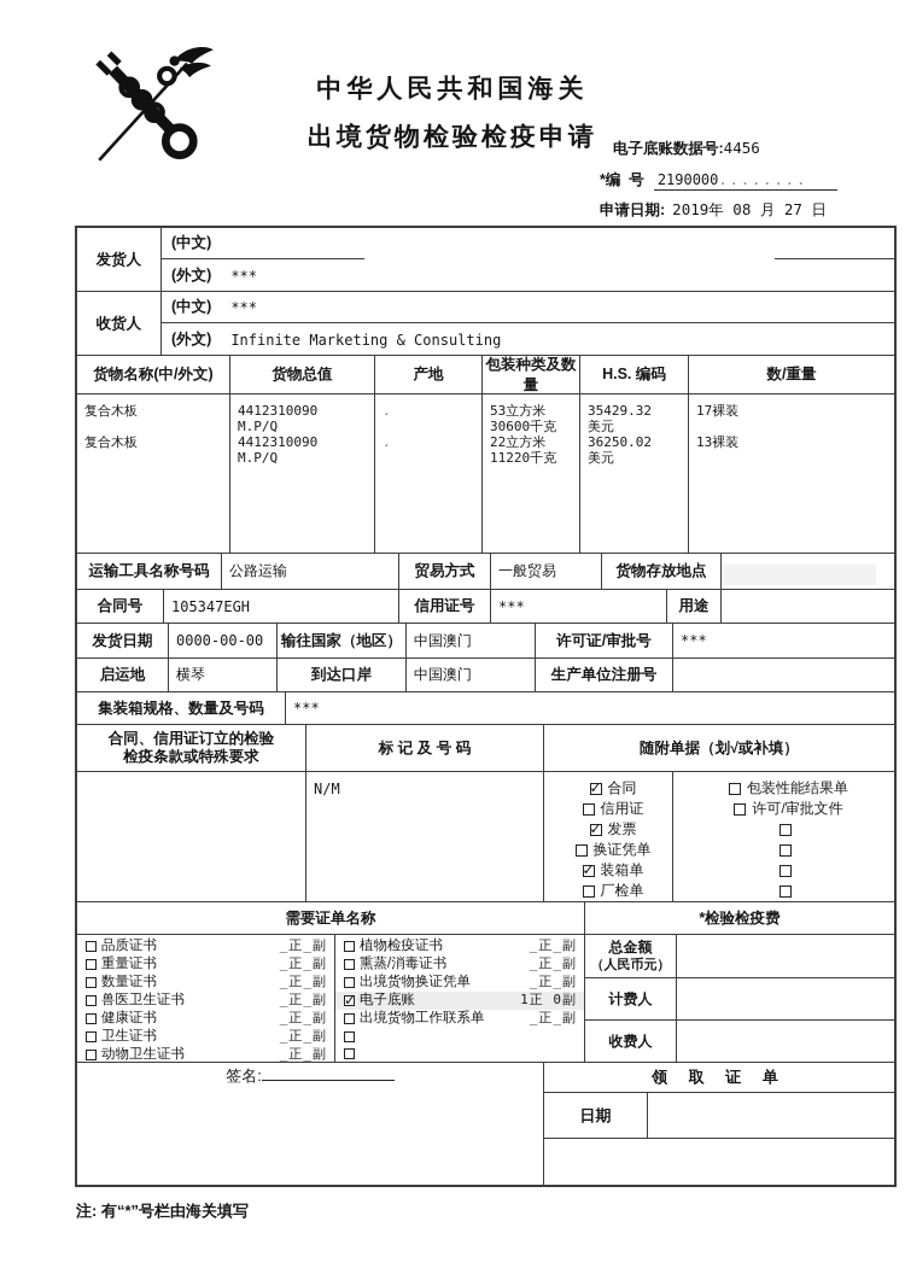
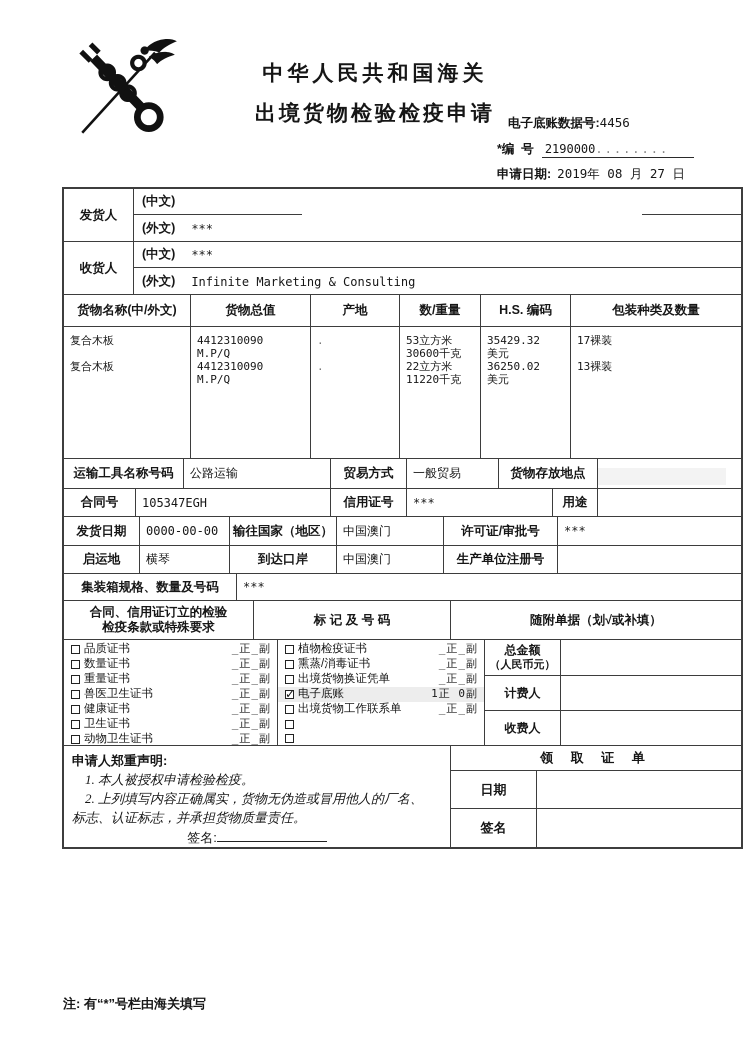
  中华人民共和国海关
  出境货物检验检疫申请
  电子底账数据号:4456
  *编 号 2190000........
  申请日期: 2019年 08 月 27 日
  发货人
  (中文)
  (外文)
  ***
  收货人
  (中文)
  ***
  (外文)
  Infinite Marketing & Consulting
  货物名称(中/外文)
  货物总值
  产地
- 包装种类及数量
+ 数/重量
  H.S. 编码
- 数/重量
+ 包装种类及数量
  复合木板
  复合木板
  4412310090
  M.P/Q
  4412310090
  M.P/Q
  .
  .
  53立方米
  30600千克
  22立方米
  11220千克
  35429.32
  美元
  36250.02
  美元
  17裸装
  13裸装
  运输工具名称号码
  公路运输
  贸易方式
  一般贸易
  货物存放地点
  合同号
  105347EGH
  信用证号
  ***
  用途
  发货日期
  0000-00-00
  输往国家（地区）
  中国澳门
  许可证/审批号
  ***
  启运地
  横琴
  到达口岸
  中国澳门
  生产单位注册号
  集装箱规格、数量及号码
  ***
  合同、信用证订立的检验
  检疫条款或特殊要求
  标 记 及 号 码
  随附单据（划√或补填）
- N/M
- 合同
- 信用证
- 发票
- 换证凭单
- 装箱单
- 厂检单
- 包装性能结果单
- 许可/审批文件
- 需要证单名称
- *检验检疫费
  品质证书
  _正_副
- 重量证书
+ 数量证书
  _正_副
- 数量证书
+ 重量证书
  _正_副
  兽医卫生证书
  _正_副
  健康证书
  _正_副
  卫生证书
  _正_副
  动物卫生证书
  _正_副
  植物检疫证书
  _正_副
  熏蒸/消毒证书
  _正_副
  出境货物换证凭单
  _正_副
  电子底账
  1正 0副
  出境货物工作联系单
  _正_副
  总金额
  （人民币元）
  计费人
  收费人
+ 申请人郑重声明: 1. 本人被授权申请检验检疫。 2. 上列填写内容正确属实，货物无伪造或冒用他人的厂名、 标志、认证标志，并承担货物质量责任。
  签名:
  领 取 证 单
  日期
+ 签名
  注: 有“*”号栏由海关填写
